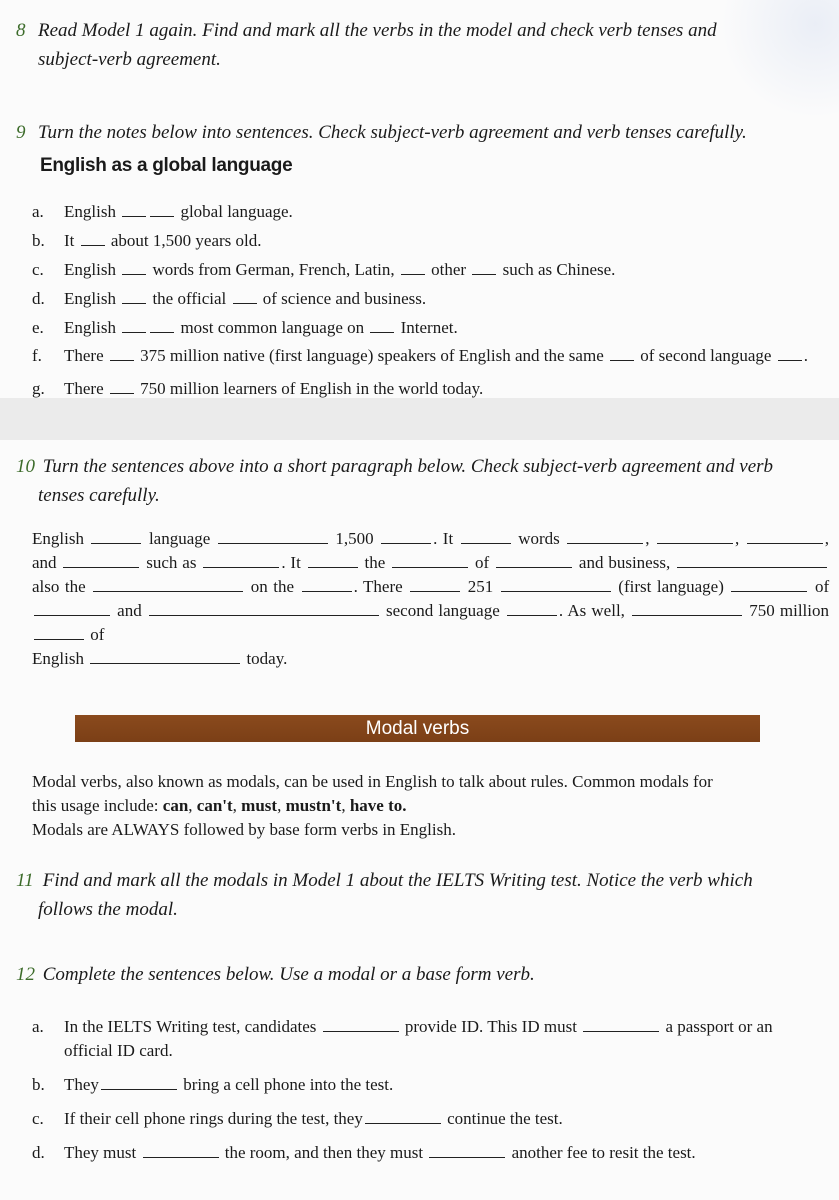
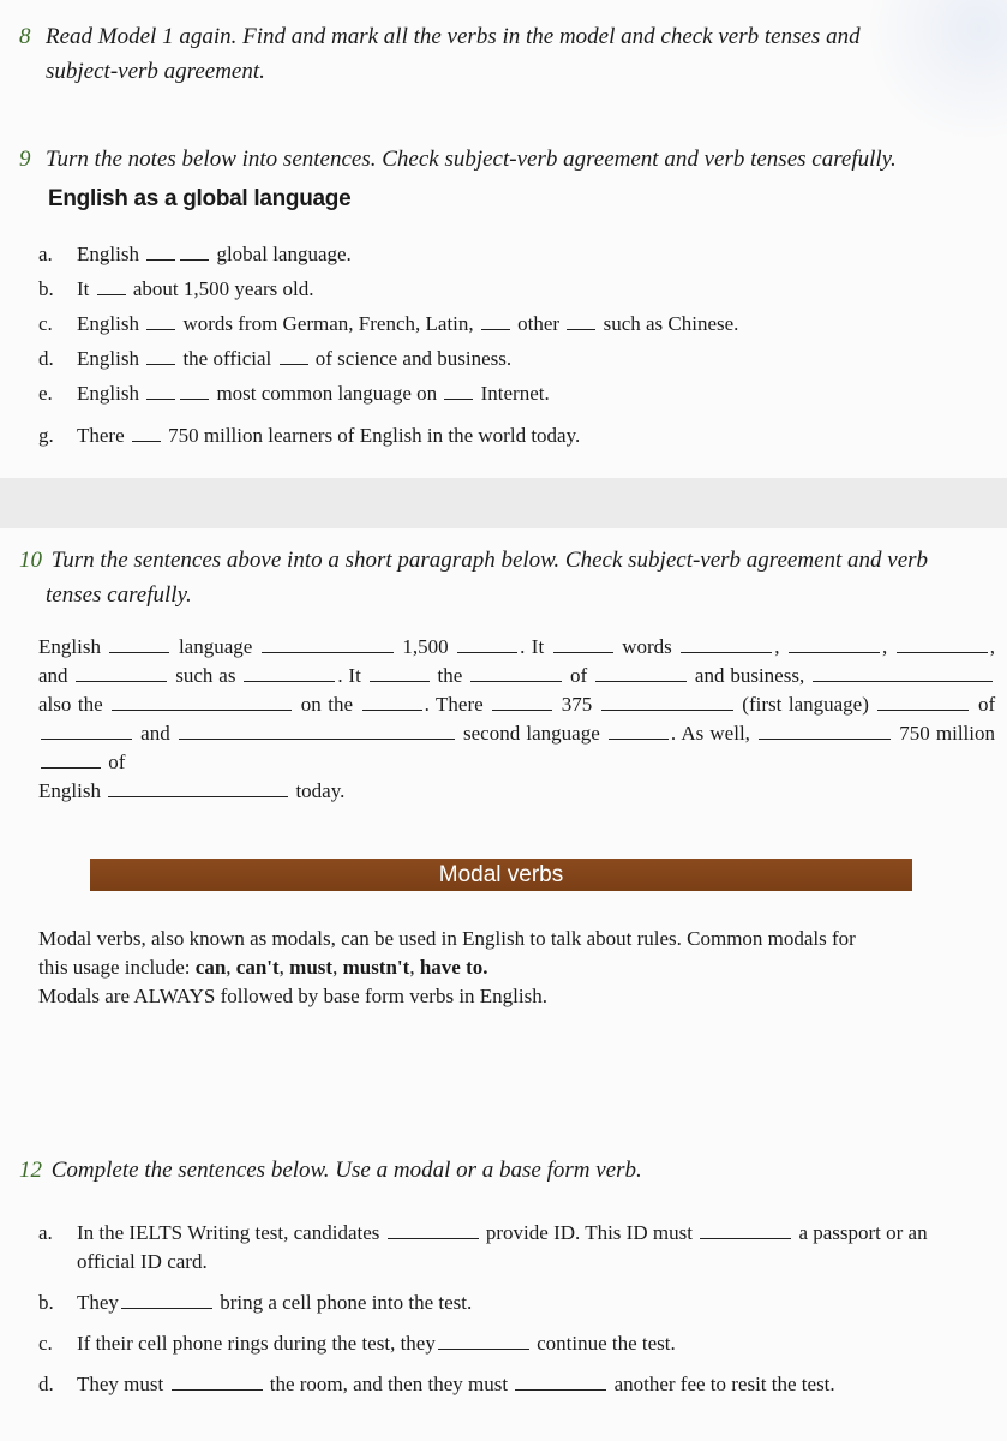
  8 Read Model 1 again. Find and mark all the verbs in the model and check verb tenses and
  subject-verb agreement.
  9 Turn the notes below into sentences. Check subject-verb agreement and verb tenses carefully.
  English as a global language
  a.
  English global language.
  b.
  It about 1,500 years old.
  c.
  English words from German, French, Latin, other such as Chinese.
  d.
  English the official of science and business.
  e.
  English most common language on Internet.
- f.
- There 375 million native (first language) speakers of English and the same of second language .
  g.
  There 750 million learners of English in the world today.
  10 Turn the sentences above into a short paragraph below. Check subject-verb agreement and verb
  tenses carefully.
- English language 1,500 . It words , , , and such as . It the of and business, also the on the . There 251 (first language) of and second language . As well, 750 million of
+ English language 1,500 . It words , , , and such as . It the of and business, also the on the . There 375 (first language) of and second language . As well, 750 million of
  English today.
  Modal verbs
  Modal verbs, also known as modals, can be used in English to talk about rules. Common modals for
  this usage include: can, can't, must, mustn't, have to.
  Modals are ALWAYS followed by base form verbs in English.
- 11 Find and mark all the modals in Model 1 about the IELTS Writing test. Notice the verb which
- follows the modal.
  12 Complete the sentences below. Use a modal or a base form verb.
  a.
  In the IELTS Writing test, candidates provide ID. This ID must a passport or an
  official ID card.
  b.
  They bring a cell phone into the test.
  c.
  If their cell phone rings during the test, they continue the test.
  d.
  They must the room, and then they must another fee to resit the test.
